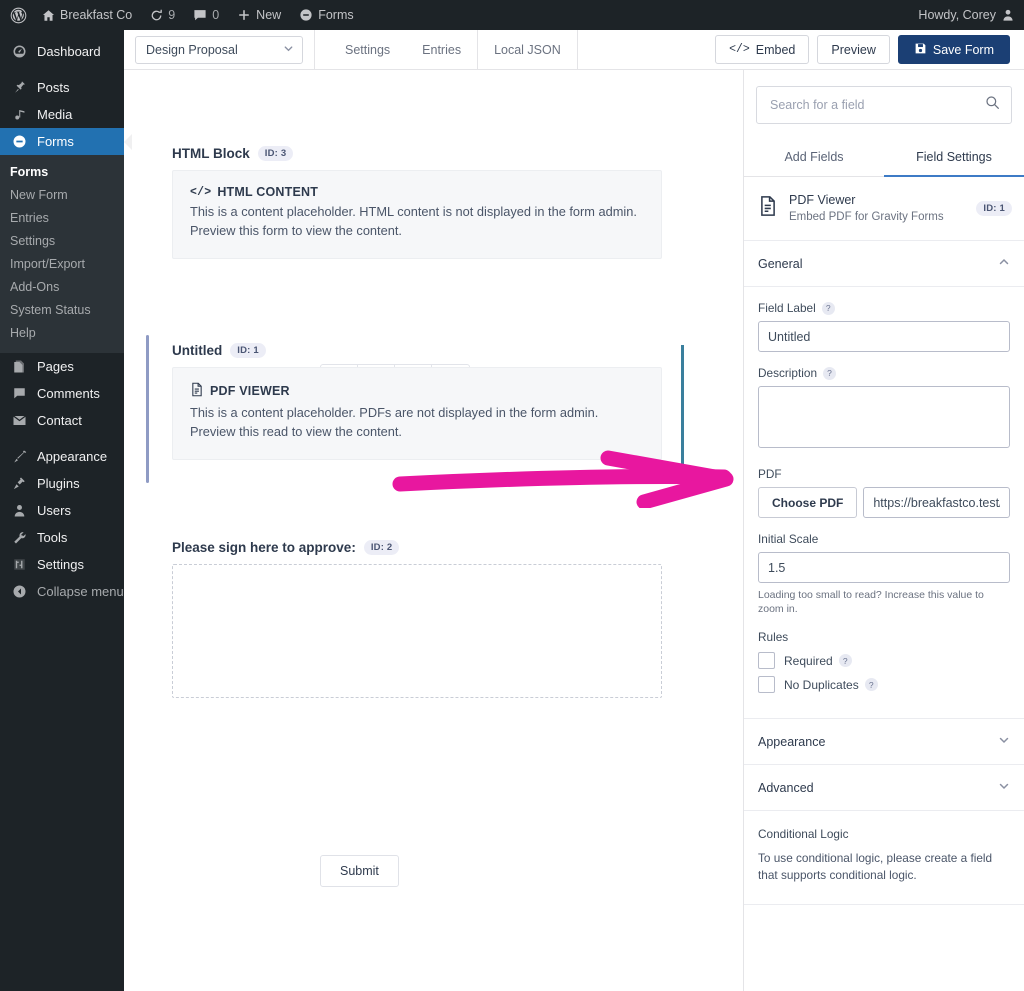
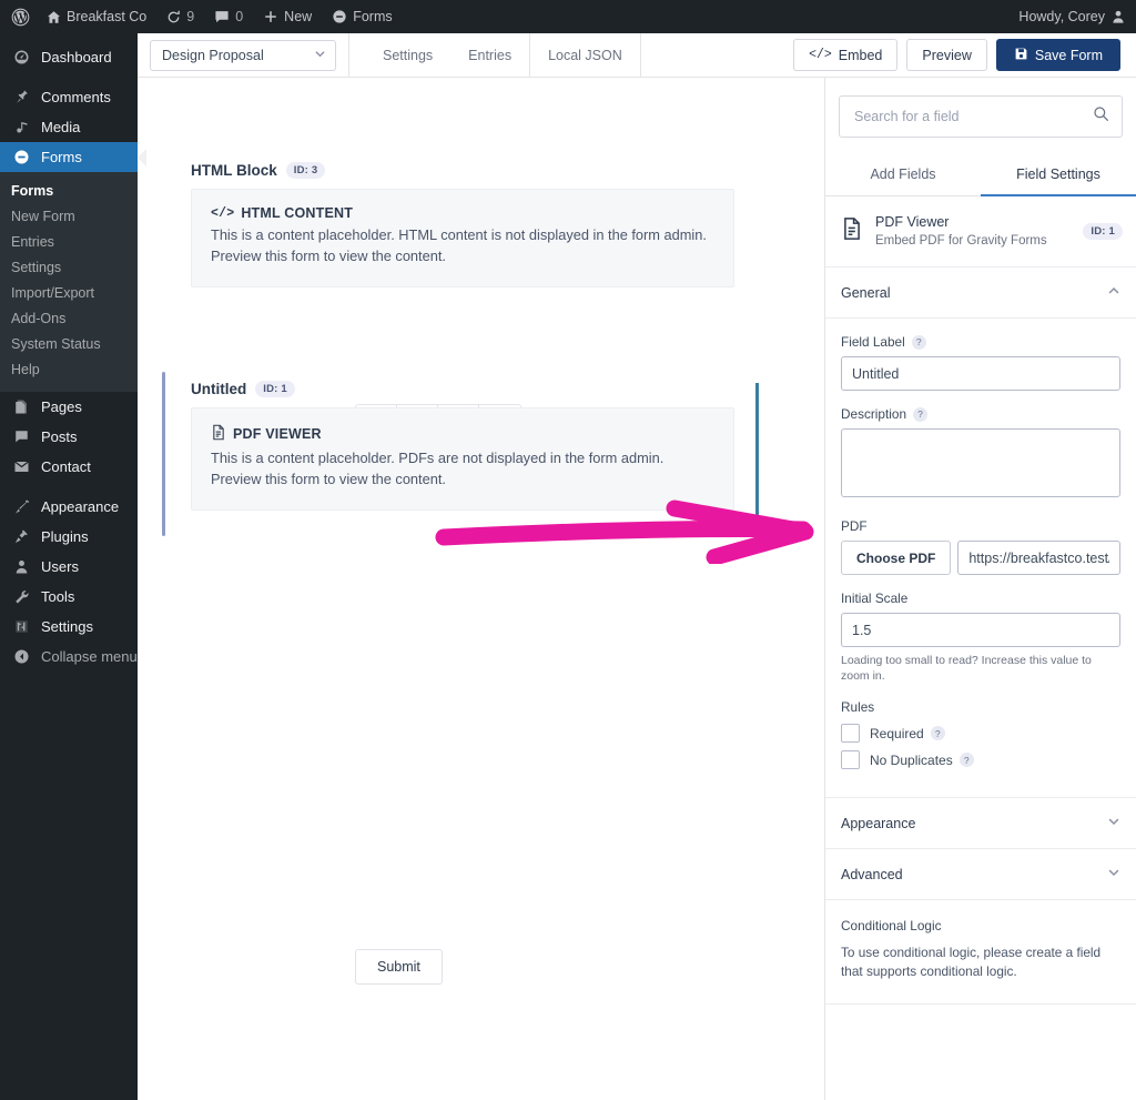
  Breakfast Co
  9
  0
  New
  Forms
  Howdy, Corey
  Dashboard
- Posts
+ Comments
  Media
  Forms
  Forms
  New Form
  Entries
  Settings
  Import/Export
  Add-Ons
  System Status
  Help
  Pages
- Comments
+ Posts
  Contact
  Appearance
  Plugins
  Users
  Tools
  Settings
  Collapse menu
  Design Proposal
  Settings
  Entries
  Local JSON
  </>
  Embed
  Preview
  Save Form
  HTML Block
  ID: 3
  </>
  HTML CONTENT
  This is a content placeholder. HTML content is not displayed in the form admin. Preview this form to view the content.
  Untitled
  ID: 1
  PDF VIEWER
- This is a content placeholder. PDFs are not displayed in the form admin. Preview this read to view the content.
+ This is a content placeholder. PDFs are not displayed in the form admin. Preview this form to view the content.
- Please sign here to approve:
- ID: 2
  Submit
  Search for a field
  Add Fields
  Field Settings
  PDF Viewer
  Embed PDF for Gravity Forms
  ID: 1
  General
  Field Label
  ?
  Untitled
  Description
  ?
  PDF
  Choose PDF
  Initial Scale
  1.5
  Loading too small to read? Increase this value to zoom in.
  Rules
  Required
  ?
  No Duplicates
  ?
  Appearance
  Advanced
  Conditional Logic
  To use conditional logic, please create a field that supports conditional logic.
